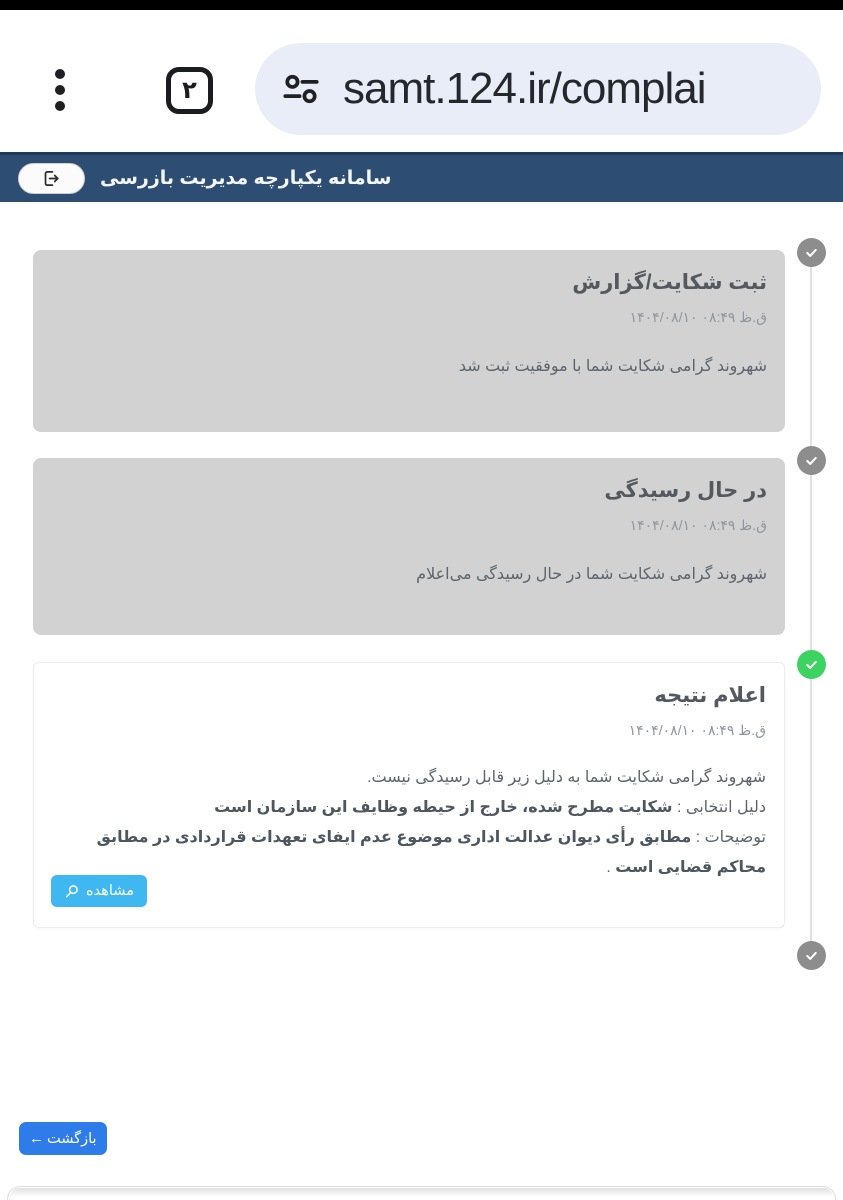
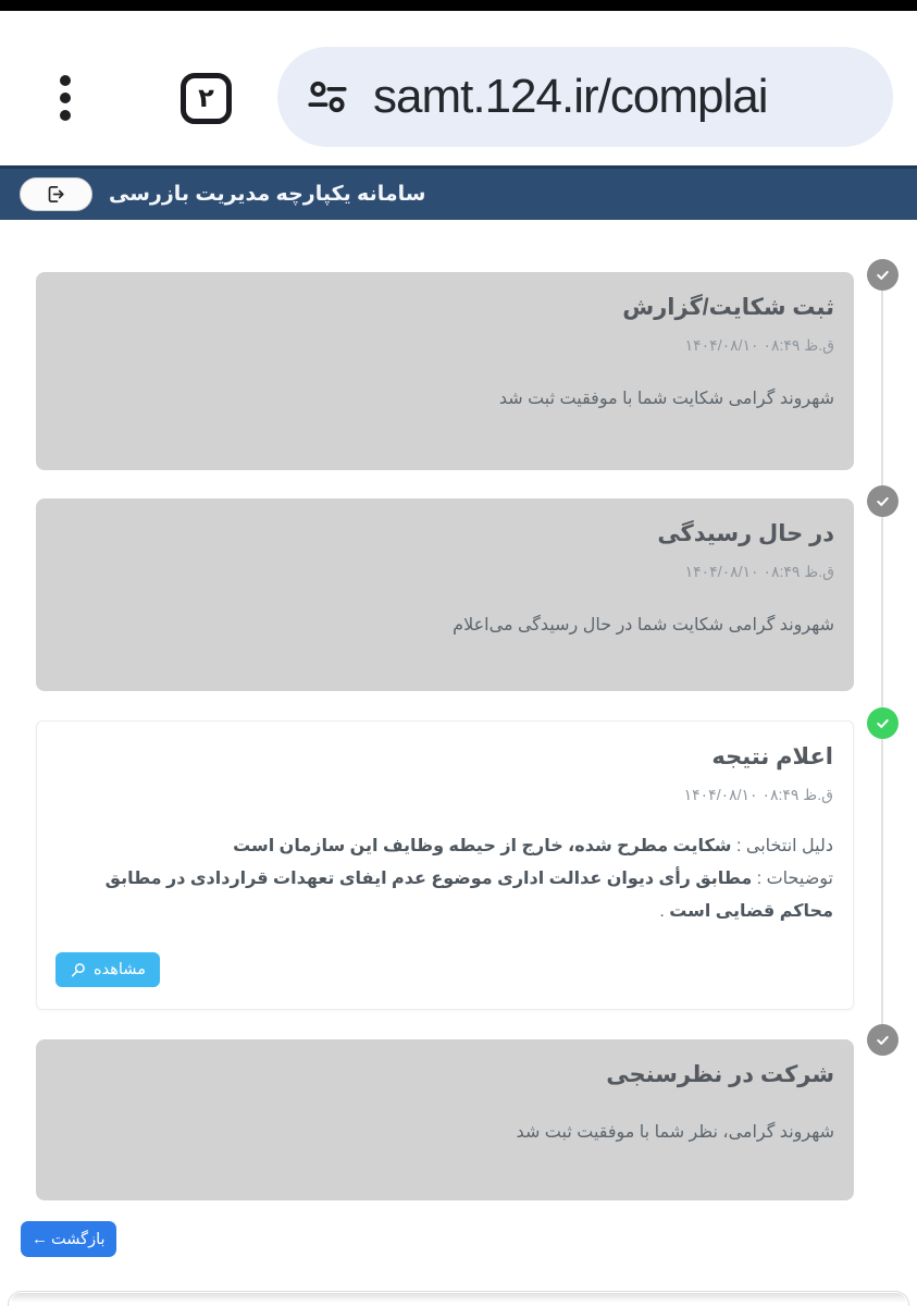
  ۲
  samt.124.ir/complai
  سامانه یکپارچه مدیریت بازرسی
  ثبت شکایت/گزارش
  ق.ظ ۰۸:۴۹ ۱۴۰۴/۰۸/۱۰
  شهروند گرامی شکایت شما با موفقیت ثبت شد
  در حال رسیدگی
  ق.ظ ۰۸:۴۹ ۱۴۰۴/۰۸/۱۰
  شهروند گرامی شکایت شما در حال رسیدگی می‌اعلام
  اعلام نتیجه
  ق.ظ ۰۸:۴۹ ۱۴۰۴/۰۸/۱۰
- شهروند گرامی شکایت شما به دلیل زیر قابل رسیدگی نیست.
  دلیل انتخابی : شکایت مطرح شده، خارج از حیطه وظایف این سازمان است
  توضیحات : مطابق رأی دیوان عدالت اداری موضوع عدم ایفای تعهدات قراردادی در مطابق محاکم قضایی است .
  مشاهده
+ شرکت در نظرسنجی
+ شهروند گرامی، نظر شما با موفقیت ثبت شد
  بازگشت
  ←
